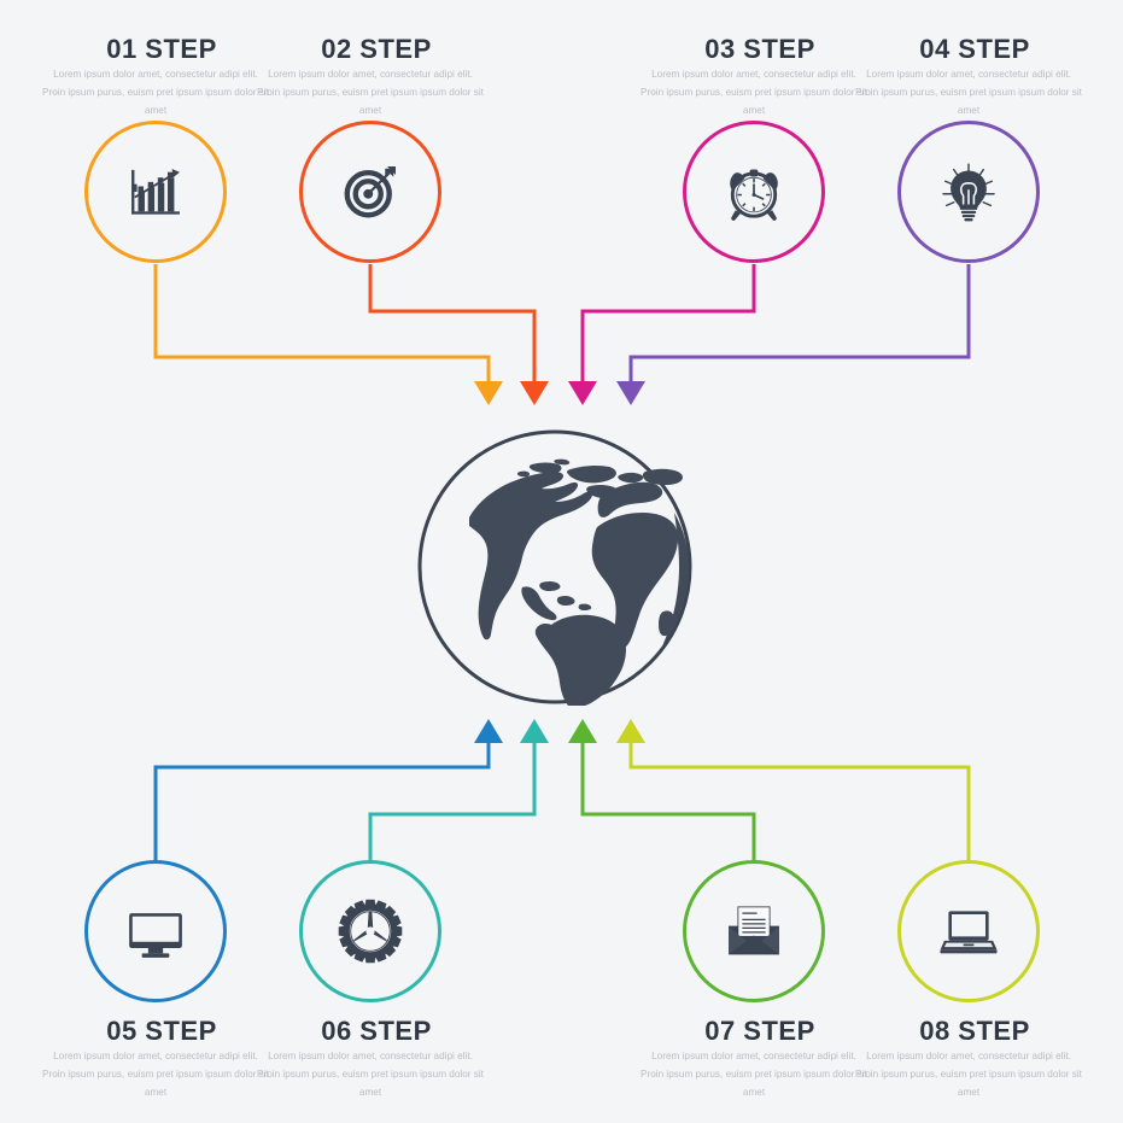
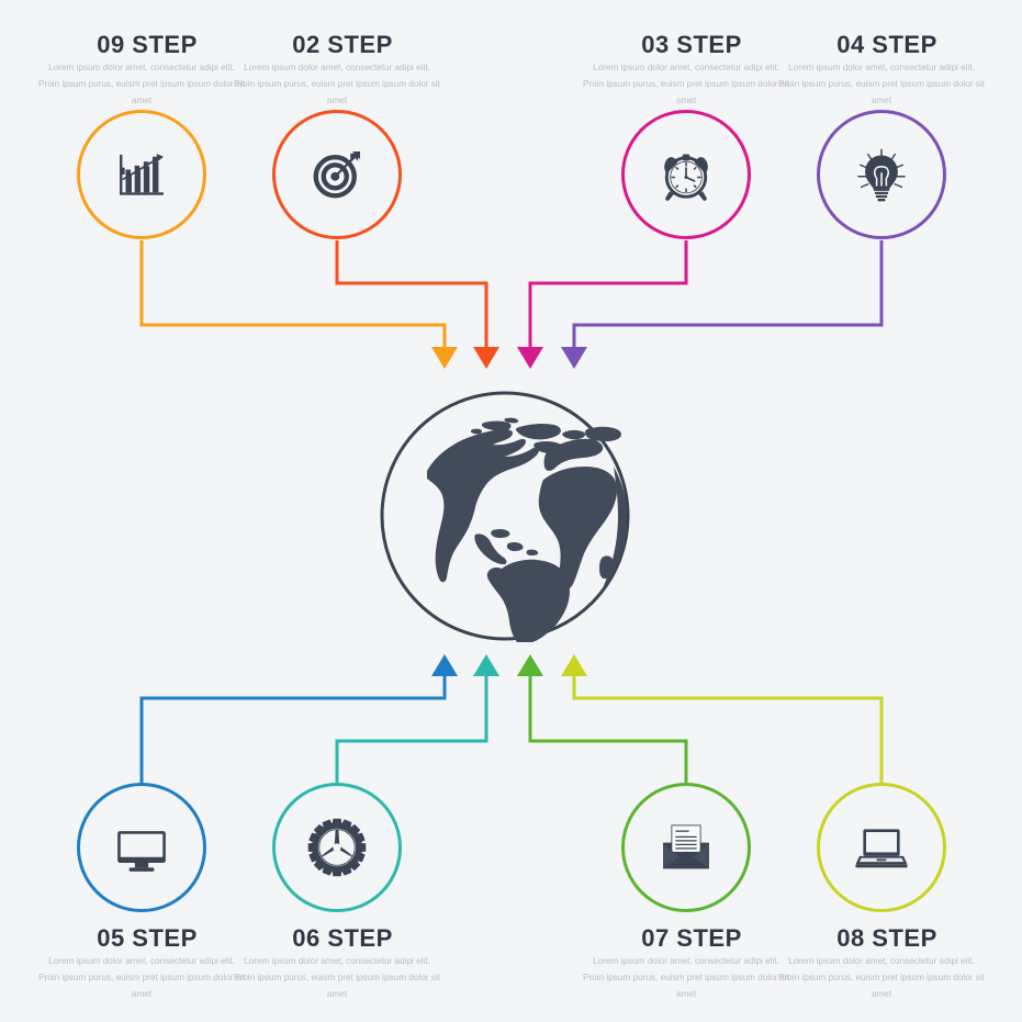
- 01 STEP
+ 09 STEP
  Lorem ipsum dolor amet, consectetur adipi elit. Proin ipsum purus, euism pret ipsum ipsum dolor sit amet
  02 STEP
  Lorem ipsum dolor amet, consectetur adipi elit. Proin ipsum purus, euism pret ipsum ipsum dolor sit amet
  03 STEP
  Lorem ipsum dolor amet, consectetur adipi elit. Proin ipsum purus, euism pret ipsum ipsum dolor sit amet
  04 STEP
  Lorem ipsum dolor amet, consectetur adipi elit. Proin ipsum purus, euism pret ipsum ipsum dolor sit amet
  05 STEP
  Lorem ipsum dolor amet, consectetur adipi elit. Proin ipsum purus, euism pret ipsum ipsum dolor sit amet
  06 STEP
  Lorem ipsum dolor amet, consectetur adipi elit. Proin ipsum purus, euism pret ipsum ipsum dolor sit amet
  07 STEP
  Lorem ipsum dolor amet, consectetur adipi elit. Proin ipsum purus, euism pret ipsum ipsum dolor sit amet
  08 STEP
  Lorem ipsum dolor amet, consectetur adipi elit. Proin ipsum purus, euism pret ipsum ipsum dolor sit amet
